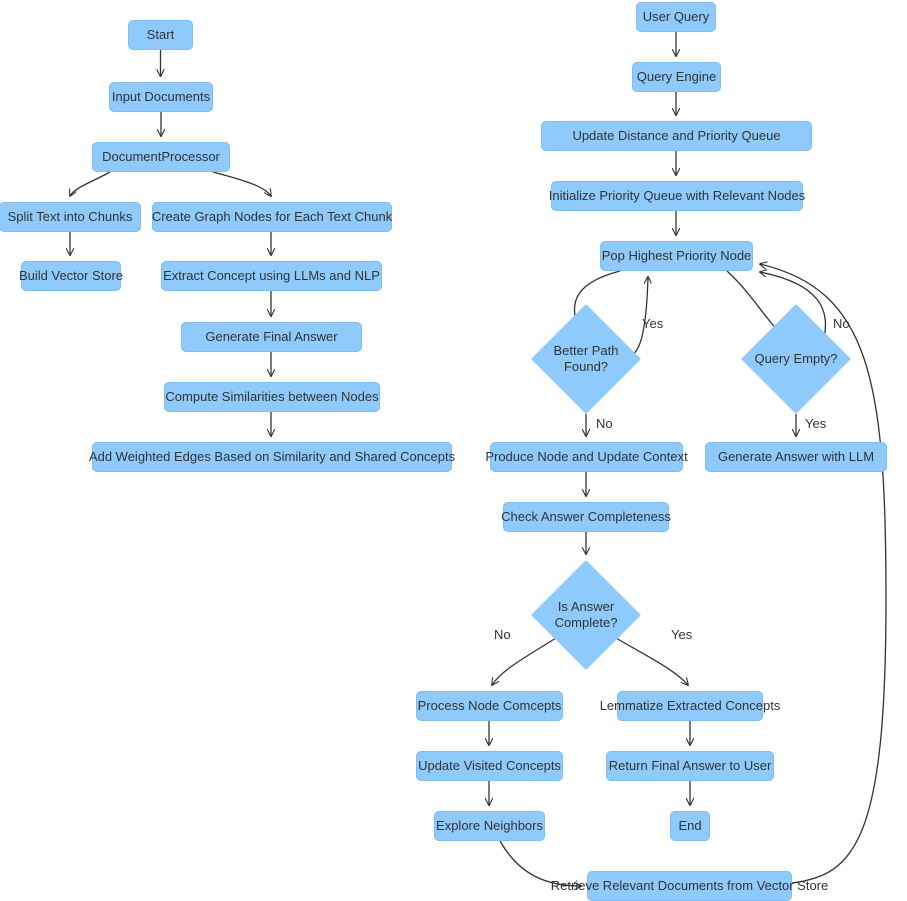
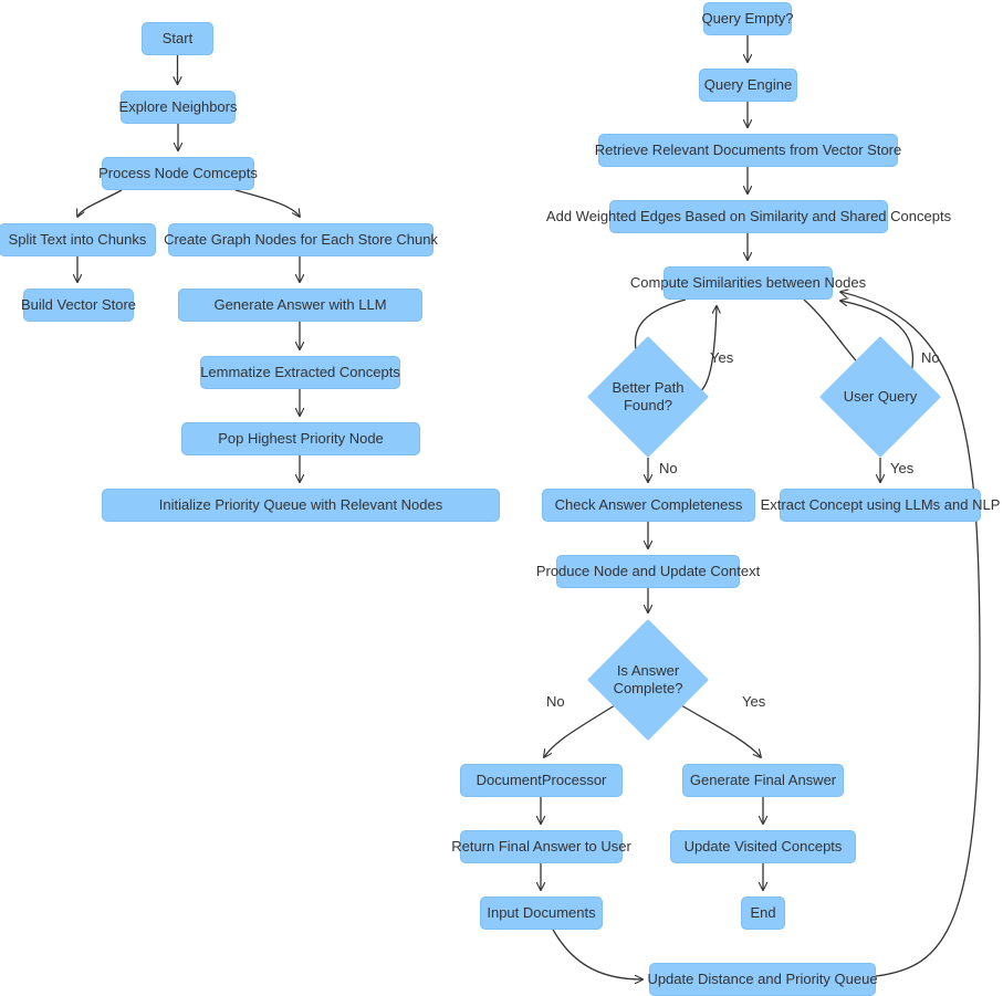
  Start
- Input Documents
+ Explore Neighbors
- DocumentProcessor
+ Process Node Comcepts
  Split Text into Chunks
  Build Vector Store
- Create Graph Nodes for Each Text Chunk
+ Create Graph Nodes for Each Store Chunk
- Extract Concept using LLMs and NLP
+ Generate Answer with LLM
- Generate Final Answer
+ Lemmatize Extracted Concepts
- Compute Similarities between Nodes
+ Pop Highest Priority Node
- Add Weighted Edges Based on Similarity and Shared Concepts
+ Initialize Priority Queue with Relevant Nodes
- User Query
+ Query Empty?
  Query Engine
- Update Distance and Priority Queue
+ Retrieve Relevant Documents from Vector Store
- Initialize Priority Queue with Relevant Nodes
+ Add Weighted Edges Based on Similarity and Shared Concepts
- Pop Highest Priority Node
+ Compute Similarities between Nodes
  Better Path
  Found?
- Query Empty?
+ User Query
- Produce Node and Update Context
+ Check Answer Completeness
- Generate Answer with LLM
+ Extract Concept using LLMs and NLP
- Check Answer Completeness
+ Produce Node and Update Context
  Is Answer
  Complete?
- Process Node Comcepts
+ DocumentProcessor
- Update Visited Concepts
+ Return Final Answer to User
- Explore Neighbors
+ Input Documents
- Lemmatize Extracted Concepts
+ Generate Final Answer
- Return Final Answer to User
+ Update Visited Concepts
  End
- Retrieve Relevant Documents from Vector Store
+ Update Distance and Priority Queue
  Yes
  No
  No
  Yes
  No
  Yes
